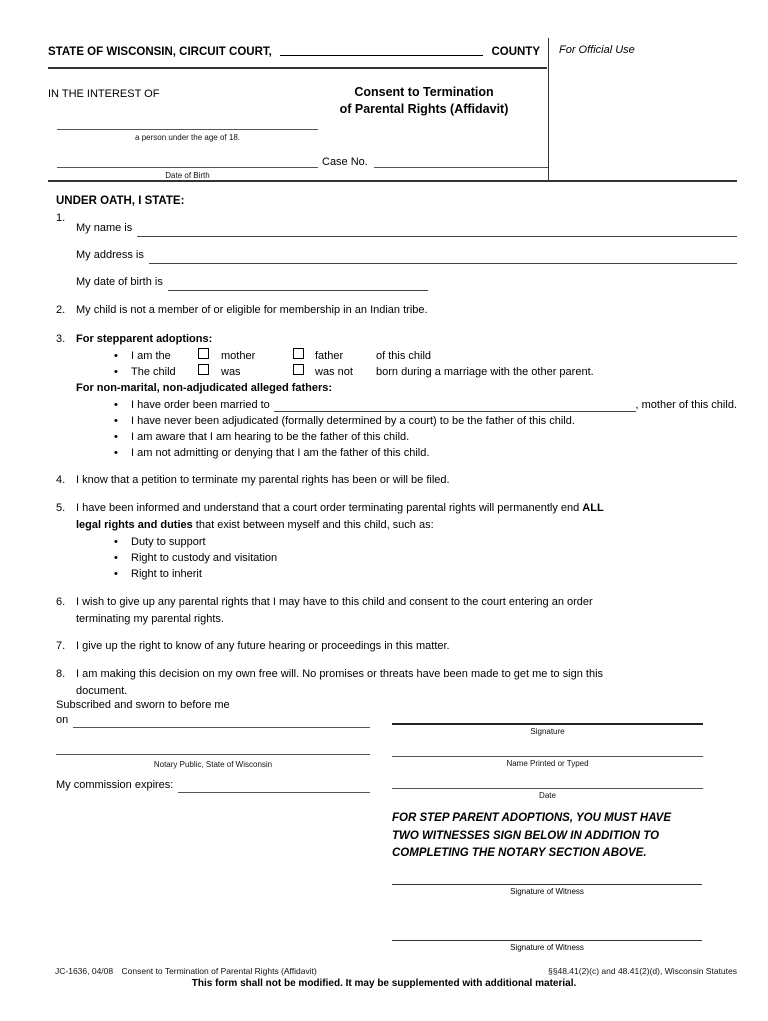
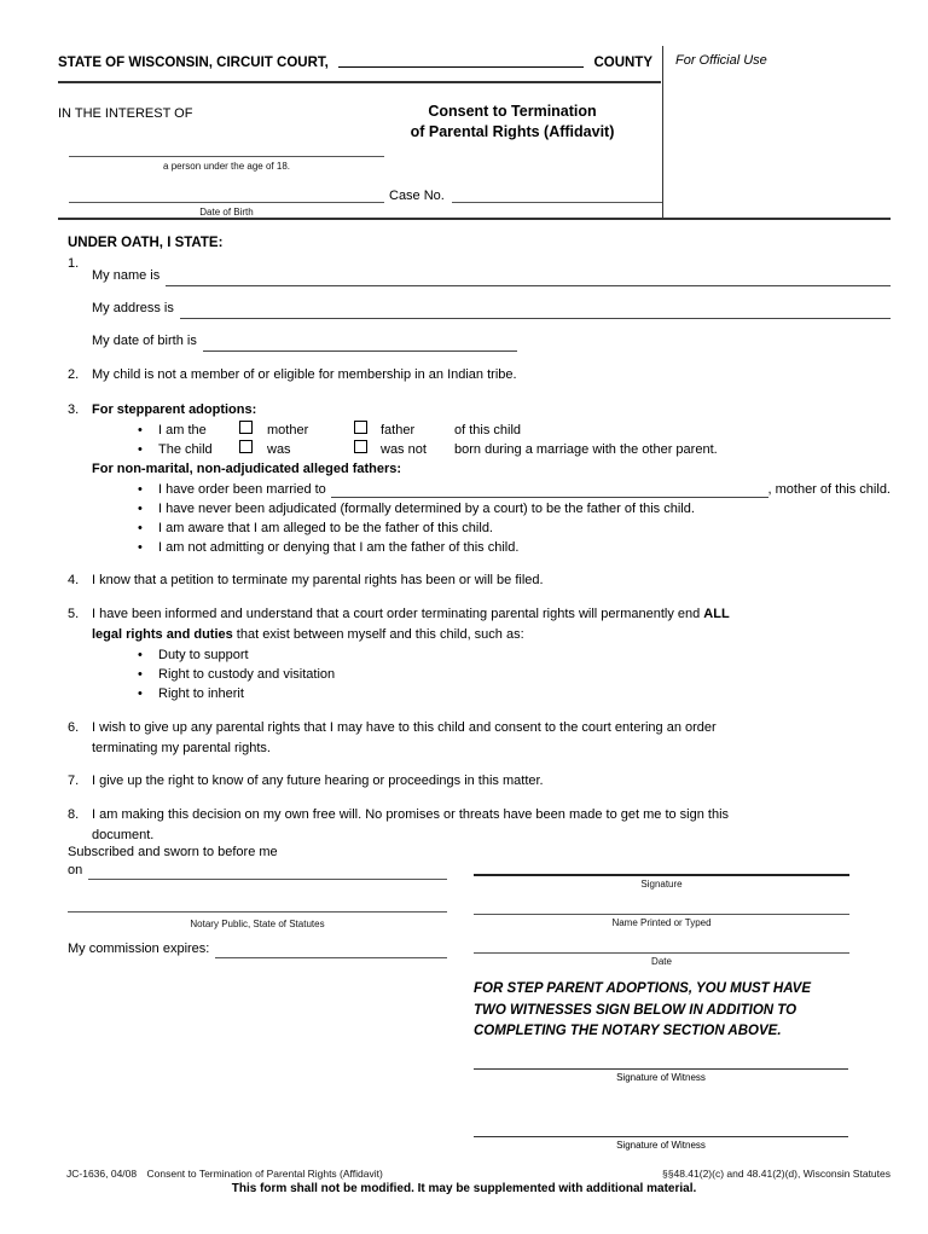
  STATE OF WISCONSIN, CIRCUIT COURT,
  COUNTY
  For Official Use
  IN THE INTEREST OF
  Consent to Termination
  of Parental Rights (Affidavit)
  a person under the age of 18.
  Date of Birth
  Case No.
  UNDER OATH, I STATE:
  1.
  My name is
  My address is
  My date of birth is
  2.
  My child is not a member of or eligible for membership in an Indian tribe.
  3.
  For stepparent adoptions:
  •
  I am the
  mother
  father
  of this child
  •
  The child
  was
  was not
  born during a marriage with the other parent.
  For non-marital, non-adjudicated alleged fathers:
  •
  I have order been married to
  , mother of this child.
  •
  I have never been adjudicated (formally determined by a court) to be the father of this child.
  •
- I am aware that I am hearing to be the father of this child.
+ I am aware that I am alleged to be the father of this child.
  •
  I am not admitting or denying that I am the father of this child.
  4.
  I know that a petition to terminate my parental rights has been or will be filed.
  5.
  I have been informed and understand that a court order terminating parental rights will permanently end ALL
  legal rights and duties that exist between myself and this child, such as:
  •
  Duty to support
  •
  Right to custody and visitation
  •
  Right to inherit
  6.
  I wish to give up any parental rights that I may have to this child and consent to the court entering an order
  terminating my parental rights.
  7.
  I give up the right to know of any future hearing or proceedings in this matter.
  8.
  I am making this decision on my own free will. No promises or threats have been made to get me to sign this
  document.
  Subscribed and sworn to before me
  on
- Notary Public, State of Wisconsin
+ Notary Public, State of Statutes
  My commission expires:
  Signature
  Name Printed or Typed
  Date
  FOR STEP PARENT ADOPTIONS, YOU MUST HAVE
  TWO WITNESSES SIGN BELOW IN ADDITION TO
  COMPLETING THE NOTARY SECTION ABOVE.
  Signature of Witness
  Signature of Witness
  JC-1636, 04/08 Consent to Termination of Parental Rights (Affidavit)
  §§48.41(2)(c) and 48.41(2)(d), Wisconsin Statutes
  This form shall not be modified. It may be supplemented with additional material.
